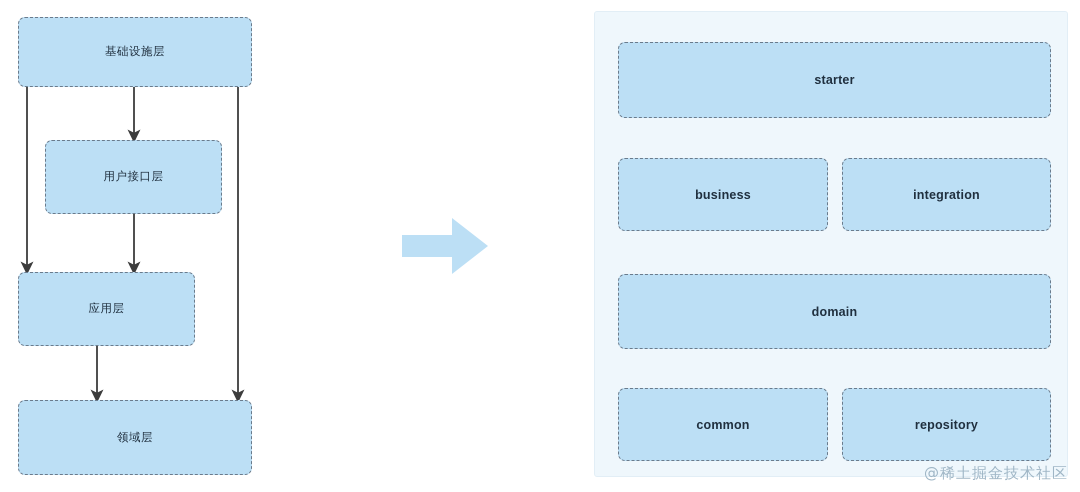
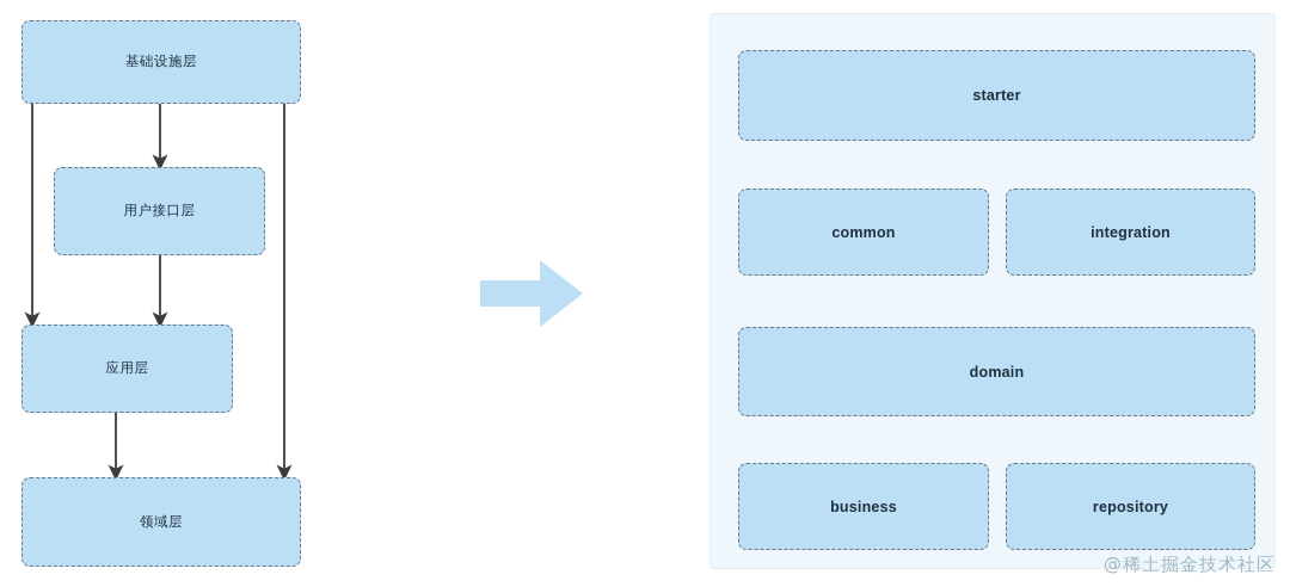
  基础设施层
  用户接口层
  应用层
  领域层
  starter
- business
+ common
  integration
  domain
- common
+ business
  repository
  @稀土掘金技术社区
